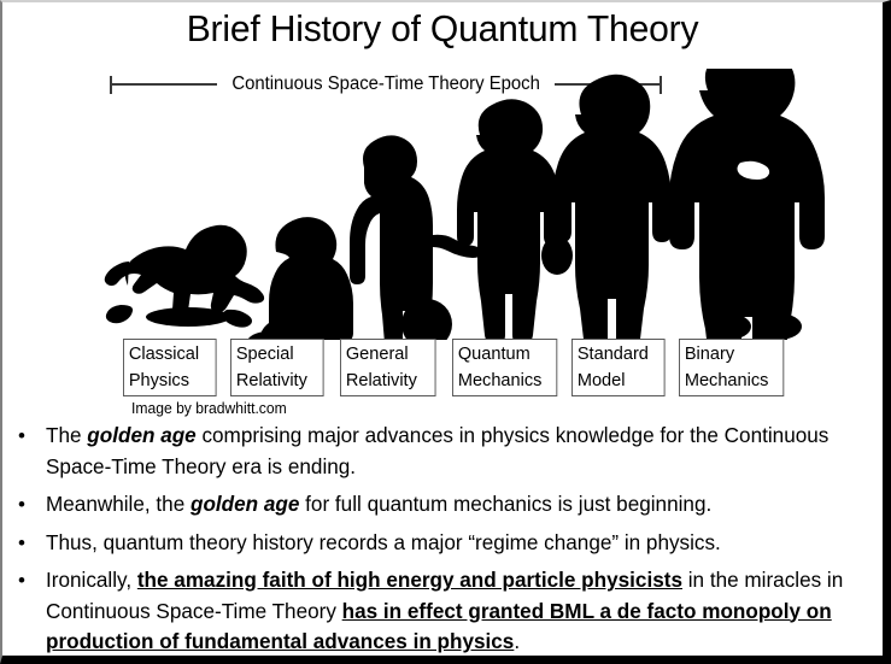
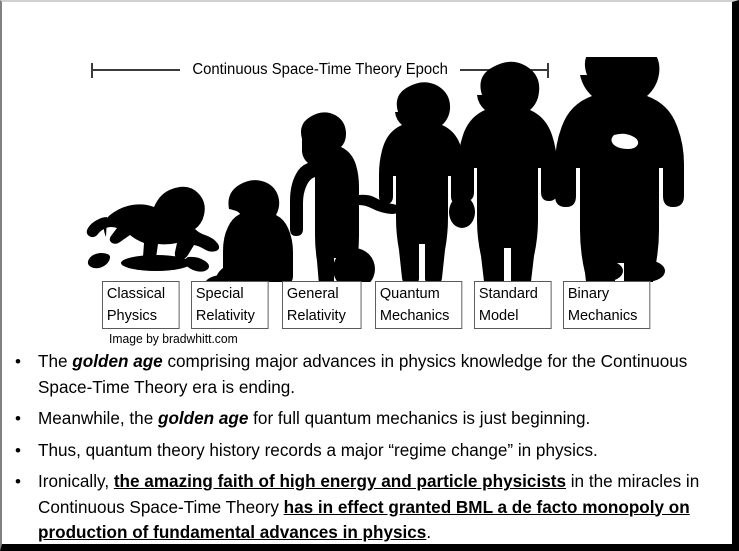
- Brief History of Quantum Theory
  Continuous Space-Time Theory Epoch
  Classical
  Physics
  Special
  Relativity
  General
  Relativity
  Quantum
  Mechanics
  Standard
  Model
  Binary
  Mechanics
  Image by bradwhitt.com
  •
  The golden age comprising major advances in physics knowledge for the Continuous Space-Time Theory era is ending.
  •
  Meanwhile, the golden age for full quantum mechanics is just beginning.
  •
  Thus, quantum theory history records a major “regime change” in physics.
  •
  Ironically, the amazing faith of high energy and particle physicists in the miracles in Continuous Space-Time Theory has in effect granted BML a de facto monopoly on production of fundamental advances in physics.
